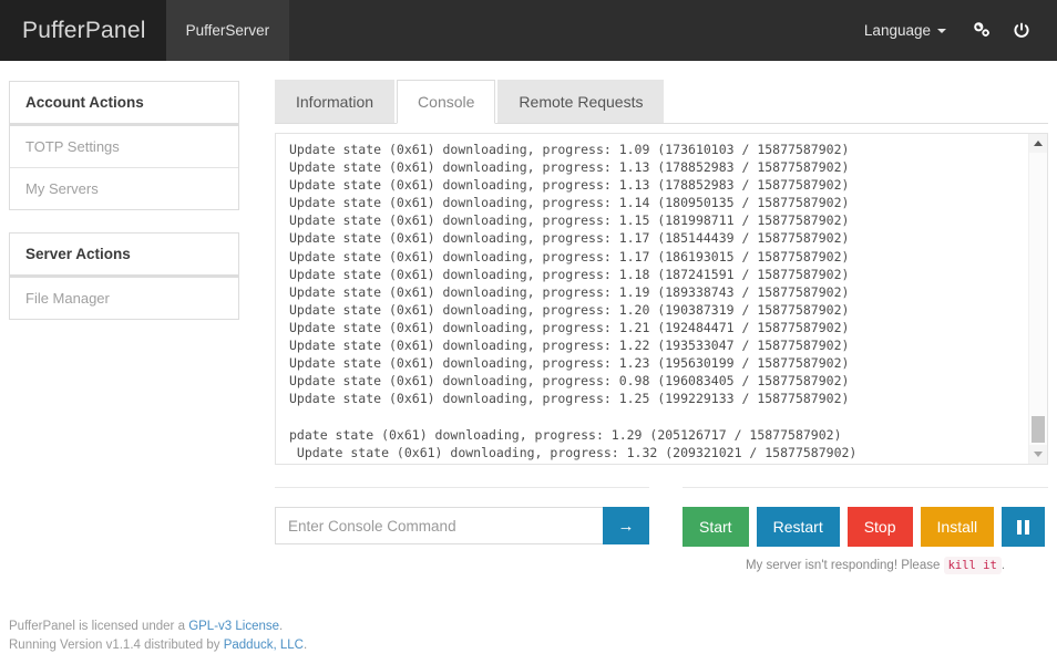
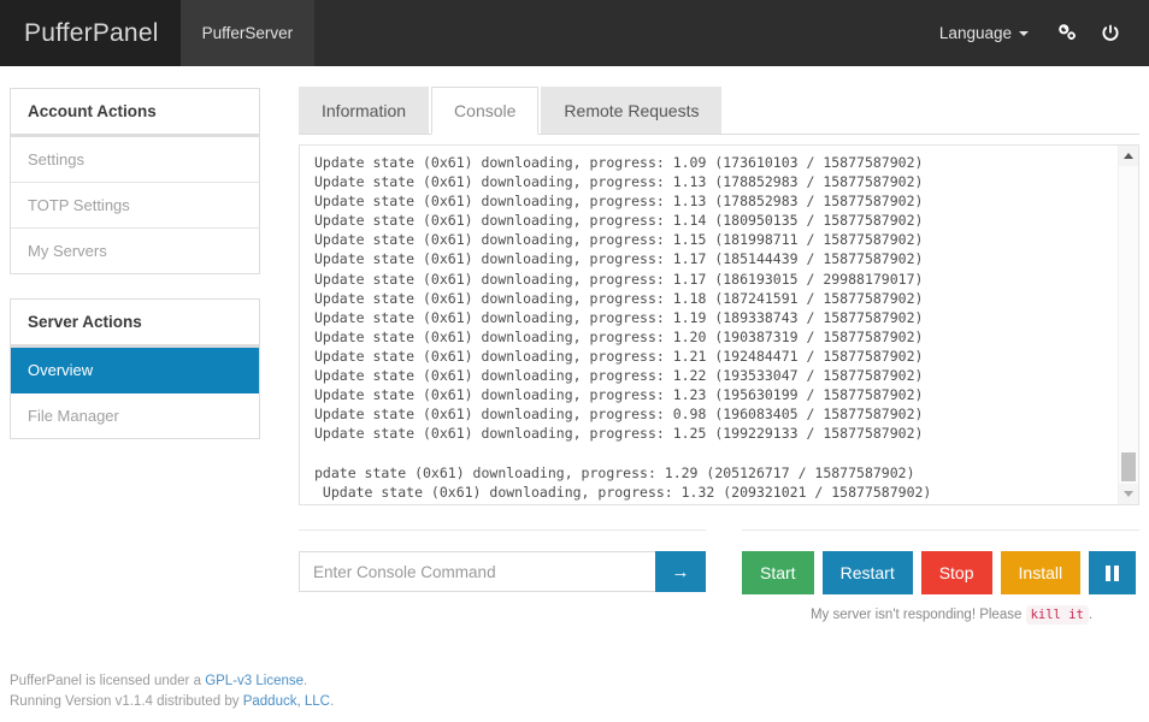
  PufferPanel
  PufferServer
  Language
  Account Actions
+ Settings
  TOTP Settings
  My Servers
  Server Actions
+ Overview
  File Manager
  Information
  Console
  Remote Requests
  Update state (0x61) downloading, progress: 1.09 (173610103 / 15877587902)
  Update state (0x61) downloading, progress: 1.13 (178852983 / 15877587902)
  Update state (0x61) downloading, progress: 1.13 (178852983 / 15877587902)
  Update state (0x61) downloading, progress: 1.14 (180950135 / 15877587902)
  Update state (0x61) downloading, progress: 1.15 (181998711 / 15877587902)
  Update state (0x61) downloading, progress: 1.17 (185144439 / 15877587902)
- Update state (0x61) downloading, progress: 1.17 (186193015 / 15877587902)
+ Update state (0x61) downloading, progress: 1.17 (186193015 / 29988179017)
  Update state (0x61) downloading, progress: 1.18 (187241591 / 15877587902)
  Update state (0x61) downloading, progress: 1.19 (189338743 / 15877587902)
  Update state (0x61) downloading, progress: 1.20 (190387319 / 15877587902)
  Update state (0x61) downloading, progress: 1.21 (192484471 / 15877587902)
  Update state (0x61) downloading, progress: 1.22 (193533047 / 15877587902)
  Update state (0x61) downloading, progress: 1.23 (195630199 / 15877587902)
  Update state (0x61) downloading, progress: 0.98 (196083405 / 15877587902)
  Update state (0x61) downloading, progress: 1.25 (199229133 / 15877587902)
  pdate state (0x61) downloading, progress: 1.29 (205126717 / 15877587902)
  Update state (0x61) downloading, progress: 1.32 (209321021 / 15877587902)
  Enter Console Command
  →
  Start
  Restart
  Stop
  Install
  My server isn't responding! Please kill it .
  PufferPanel is licensed under a GPL-v3 License.
  Running Version v1.1.4 distributed by Padduck, LLC.
